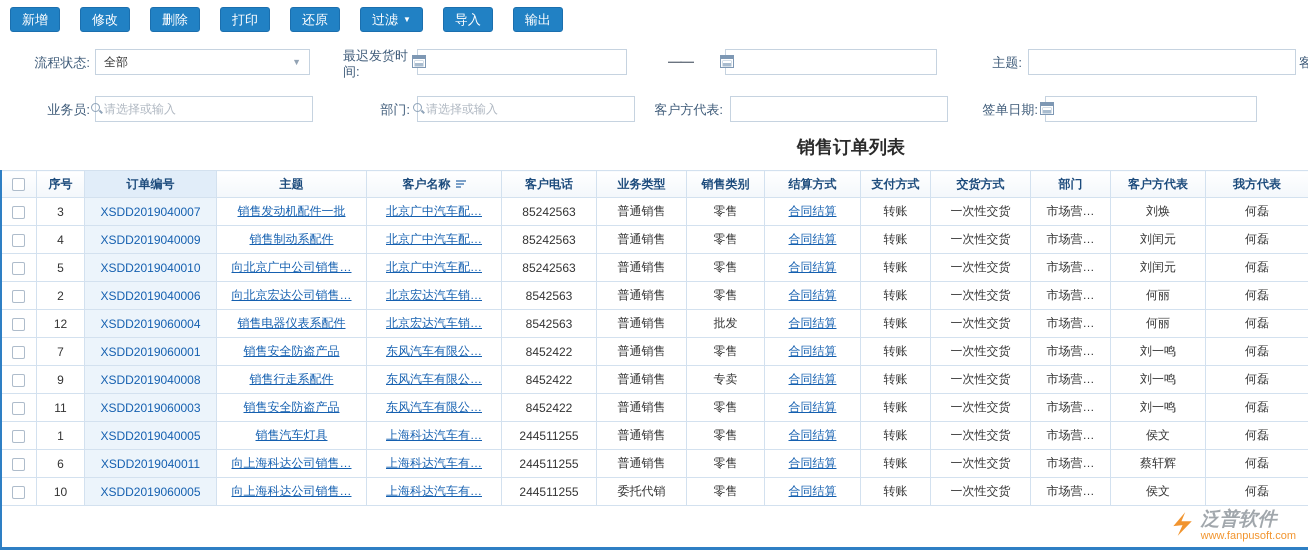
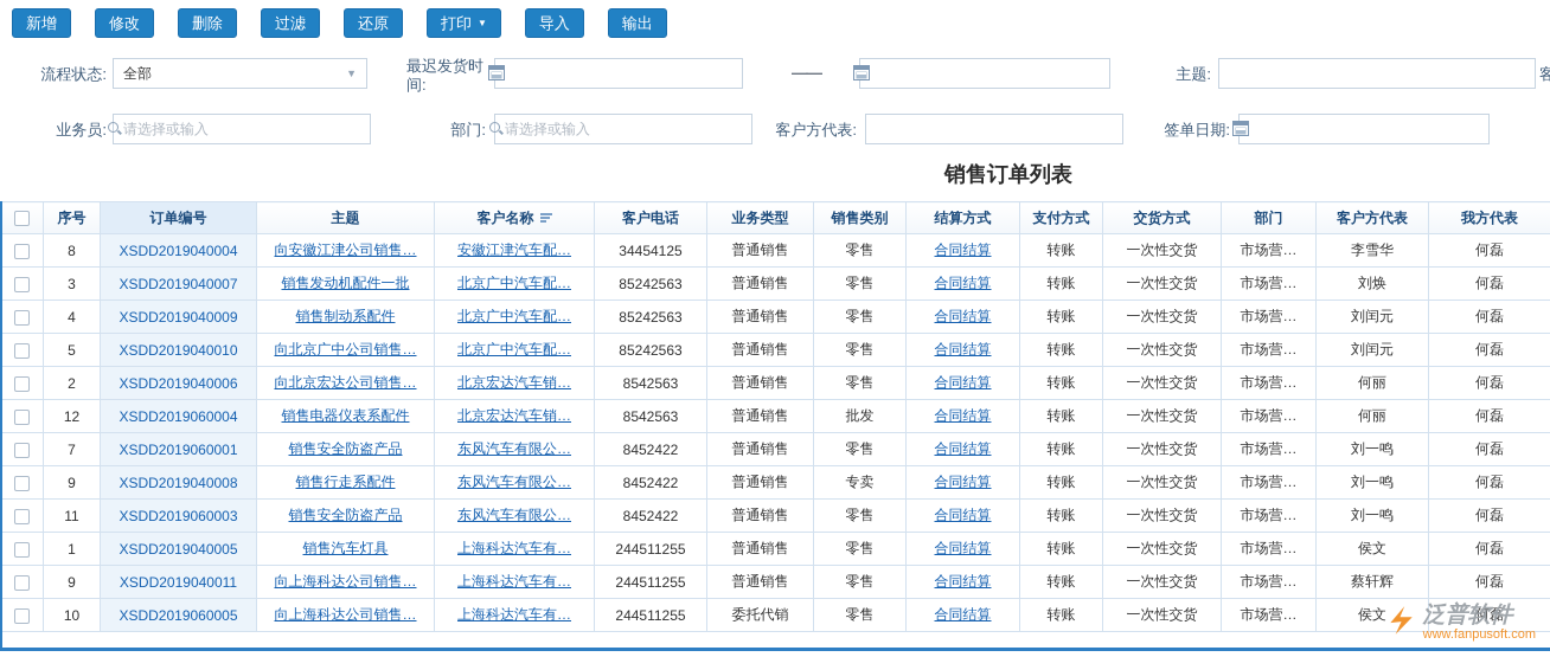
  新增
  修改
  删除
- 打印
+ 过滤
  还原
- 过滤
+ 打印
  ▼
  导入
  输出
  流程状态:
  全部
  ▼
  最迟发货时间:
  ——
  主题:
  客
  业务员:
  请选择或输入
  部门:
  请选择或输入
  客户方代表:
  签单日期:
  销售订单列表
  	序号	订单编号	主题	客户名称	客户电话	业务类型	销售类别	结算方式	支付方式	交货方式	部门	客户方代表	我方代表
+ 	8	XSDD2019040004	向安徽江津公司销售…	安徽江津汽车配…	34454125	普通销售	零售	合同结算	转账	一次性交货	市场营…	李雪华	何磊
  	3	XSDD2019040007	销售发动机配件一批	北京广中汽车配…	85242563	普通销售	零售	合同结算	转账	一次性交货	市场营…	刘焕	何磊
  	4	XSDD2019040009	销售制动系配件	北京广中汽车配…	85242563	普通销售	零售	合同结算	转账	一次性交货	市场营…	刘闰元	何磊
  	5	XSDD2019040010	向北京广中公司销售…	北京广中汽车配…	85242563	普通销售	零售	合同结算	转账	一次性交货	市场营…	刘闰元	何磊
  	2	XSDD2019040006	向北京宏达公司销售…	北京宏达汽车销…	8542563	普通销售	零售	合同结算	转账	一次性交货	市场营…	何丽	何磊
  	12	XSDD2019060004	销售电器仪表系配件	北京宏达汽车销…	8542563	普通销售	批发	合同结算	转账	一次性交货	市场营…	何丽	何磊
  	7	XSDD2019060001	销售安全防盗产品	东风汽车有限公…	8452422	普通销售	零售	合同结算	转账	一次性交货	市场营…	刘一鸣	何磊
  	9	XSDD2019040008	销售行走系配件	东风汽车有限公…	8452422	普通销售	专卖	合同结算	转账	一次性交货	市场营…	刘一鸣	何磊
  	11	XSDD2019060003	销售安全防盗产品	东风汽车有限公…	8452422	普通销售	零售	合同结算	转账	一次性交货	市场营…	刘一鸣	何磊
  	1	XSDD2019040005	销售汽车灯具	上海科达汽车有…	244511255	普通销售	零售	合同结算	转账	一次性交货	市场营…	侯文	何磊
- 	6	XSDD2019040011	向上海科达公司销售…	上海科达汽车有…	244511255	普通销售	零售	合同结算	转账	一次性交货	市场营…	蔡轩辉	何磊
+ 	9	XSDD2019040011	向上海科达公司销售…	上海科达汽车有…	244511255	普通销售	零售	合同结算	转账	一次性交货	市场营…	蔡轩辉	何磊
  	10	XSDD2019060005	向上海科达公司销售…	上海科达汽车有…	244511255	委托代销	零售	合同结算	转账	一次性交货	市场营…	侯文	何磊
  泛普软件
  www.fanpusoft.com
